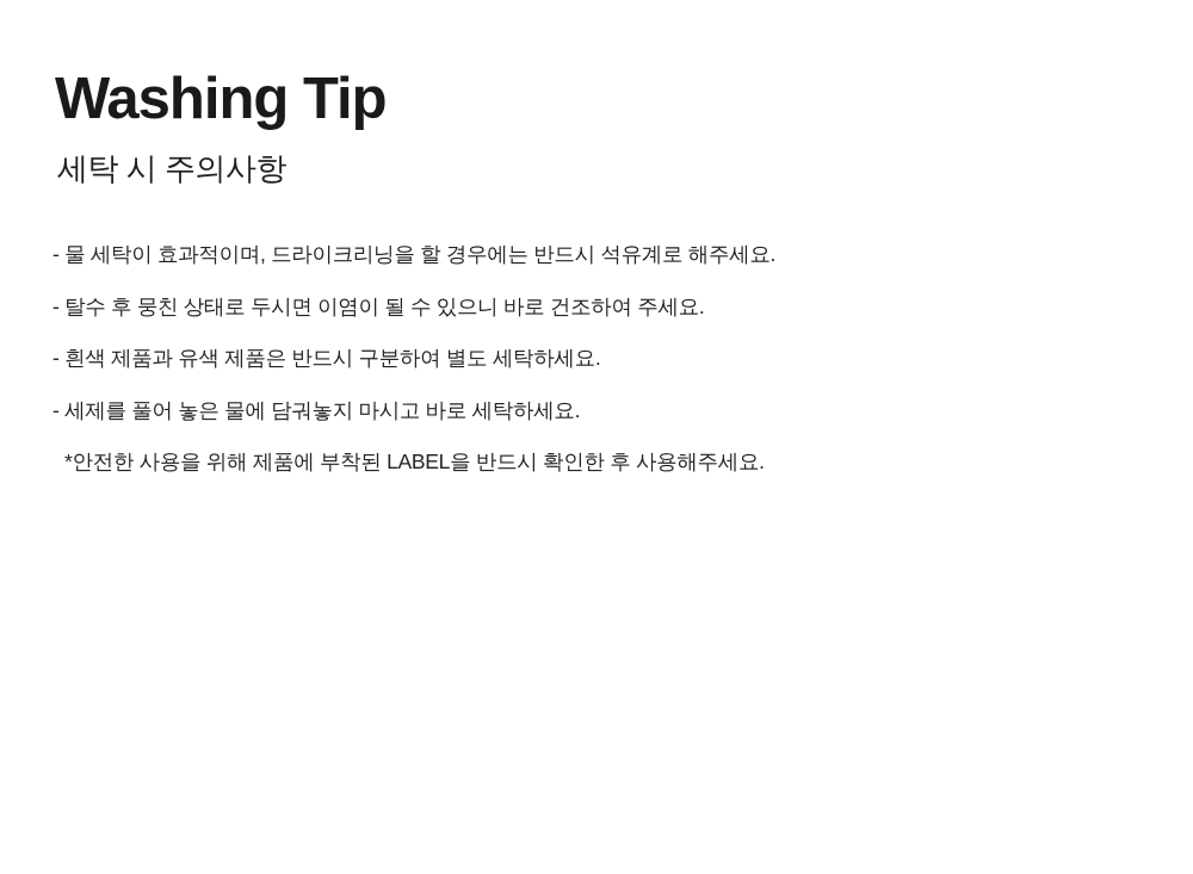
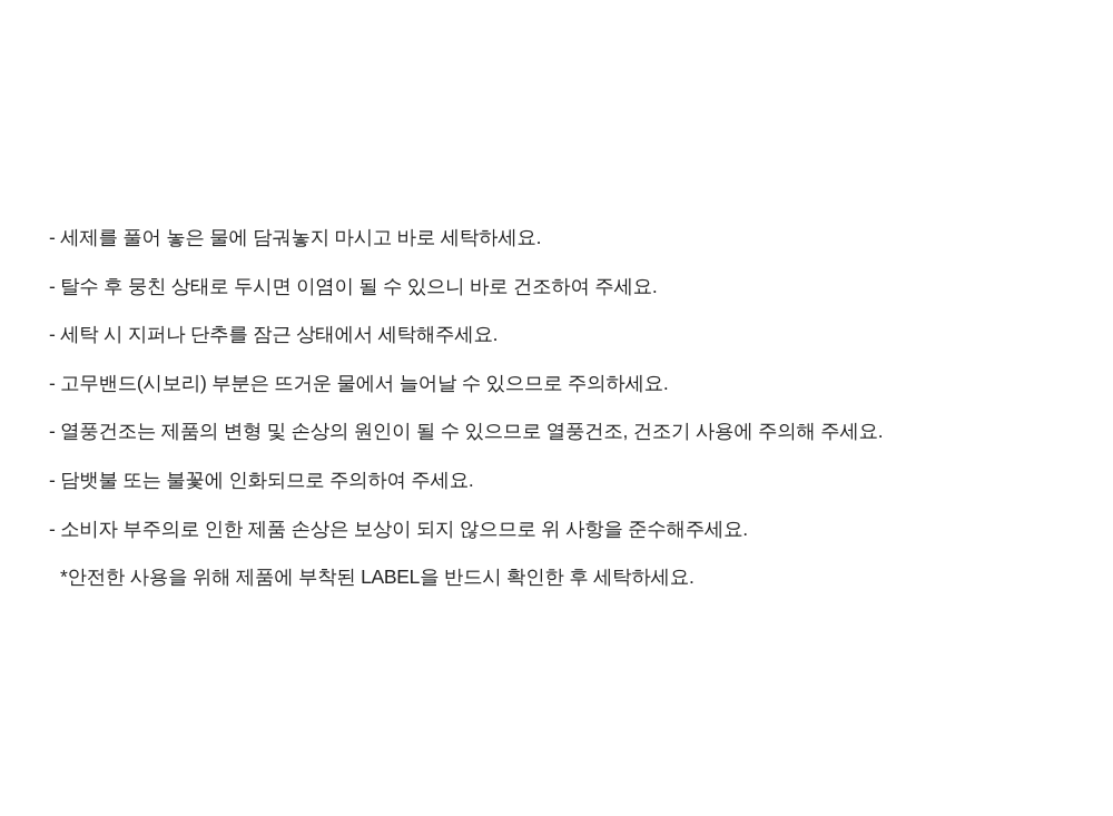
- Washing Tip
- 세탁 시 주의사항
- - 물 세탁이 효과적이며, 드라이크리닝을 할 경우에는 반드시 석유계로 해주세요.
- - 탈수 후 뭉친 상태로 두시면 이염이 될 수 있으니 바로 건조하여 주세요.
+ - 세제를 풀어 놓은 물에 담궈놓지 마시고 바로 세탁하세요.
- - 흰색 제품과 유색 제품은 반드시 구분하여 별도 세탁하세요.
- - 세제를 풀어 놓은 물에 담궈놓지 마시고 바로 세탁하세요.
+ - 탈수 후 뭉친 상태로 두시면 이염이 될 수 있으니 바로 건조하여 주세요.
+ - 세탁 시 지퍼나 단추를 잠근 상태에서 세탁해주세요.
+ - 고무밴드(시보리) 부분은 뜨거운 물에서 늘어날 수 있으므로 주의하세요.
+ - 열풍건조는 제품의 변형 및 손상의 원인이 될 수 있으므로 열풍건조, 건조기 사용에 주의해 주세요.
+ - 담뱃불 또는 불꽃에 인화되므로 주의하여 주세요.
+ - 소비자 부주의로 인한 제품 손상은 보상이 되지 않으므로 위 사항을 준수해주세요.
- *안전한 사용을 위해 제품에 부착된 LABEL을 반드시 확인한 후 사용해주세요.
+ *안전한 사용을 위해 제품에 부착된 LABEL을 반드시 확인한 후 세탁하세요.
